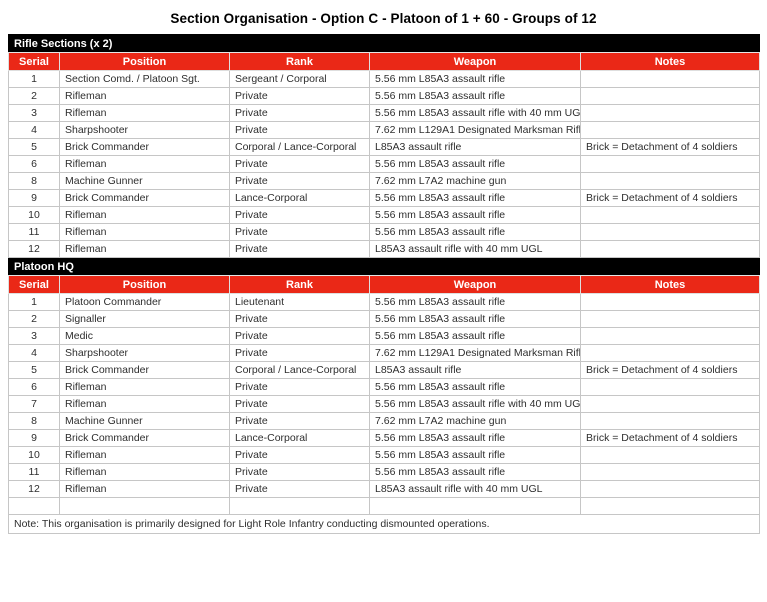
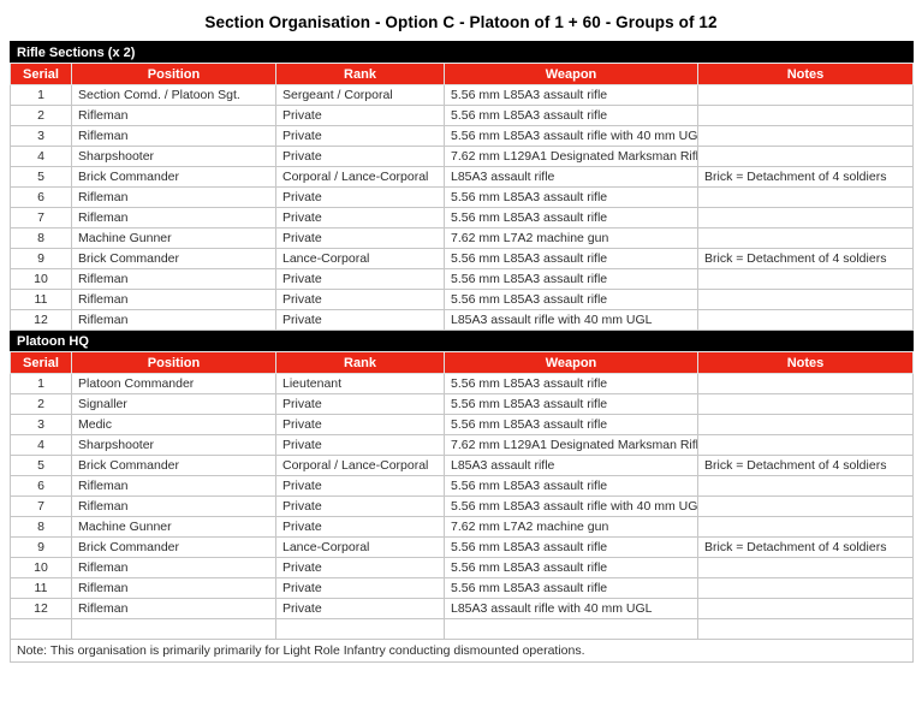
  Section Organisation - Option C - Platoon of 1 + 60 - Groups of 12
  Rifle Sections (x 2)
  Serial	Position	Rank	Weapon	Notes
  1	Section Comd. / Platoon Sgt.	Sergeant / Corporal	5.56 mm L85A3 assault rifle
  2	Rifleman	Private	5.56 mm L85A3 assault rifle
  3	Rifleman	Private	5.56 mm L85A3 assault rifle with 40 mm UG
  4	Sharpshooter	Private	7.62 mm L129A1 Designated Marksman Rifl
  5	Brick Commander	Corporal / Lance-Corporal	L85A3 assault rifle	Brick = Detachment of 4 soldiers
  6	Rifleman	Private	5.56 mm L85A3 assault rifle
+ 7	Rifleman	Private	5.56 mm L85A3 assault rifle
  8	Machine Gunner	Private	7.62 mm L7A2 machine gun
  9	Brick Commander	Lance-Corporal	5.56 mm L85A3 assault rifle	Brick = Detachment of 4 soldiers
  10	Rifleman	Private	5.56 mm L85A3 assault rifle
  11	Rifleman	Private	5.56 mm L85A3 assault rifle
  12	Rifleman	Private	L85A3 assault rifle with 40 mm UGL
  Platoon HQ
  Serial	Position	Rank	Weapon	Notes
  1	Platoon Commander	Lieutenant	5.56 mm L85A3 assault rifle
  2	Signaller	Private	5.56 mm L85A3 assault rifle
  3	Medic	Private	5.56 mm L85A3 assault rifle
  4	Sharpshooter	Private	7.62 mm L129A1 Designated Marksman Rifl
  5	Brick Commander	Corporal / Lance-Corporal	L85A3 assault rifle	Brick = Detachment of 4 soldiers
  6	Rifleman	Private	5.56 mm L85A3 assault rifle
  7	Rifleman	Private	5.56 mm L85A3 assault rifle with 40 mm UG
  8	Machine Gunner	Private	7.62 mm L7A2 machine gun
  9	Brick Commander	Lance-Corporal	5.56 mm L85A3 assault rifle	Brick = Detachment of 4 soldiers
  10	Rifleman	Private	5.56 mm L85A3 assault rifle
  11	Rifleman	Private	5.56 mm L85A3 assault rifle
  12	Rifleman	Private	L85A3 assault rifle with 40 mm UGL
- Note: This organisation is primarily designed for Light Role Infantry conducting dismounted operations.
+ Note: This organisation is primarily primarily for Light Role Infantry conducting dismounted operations.
